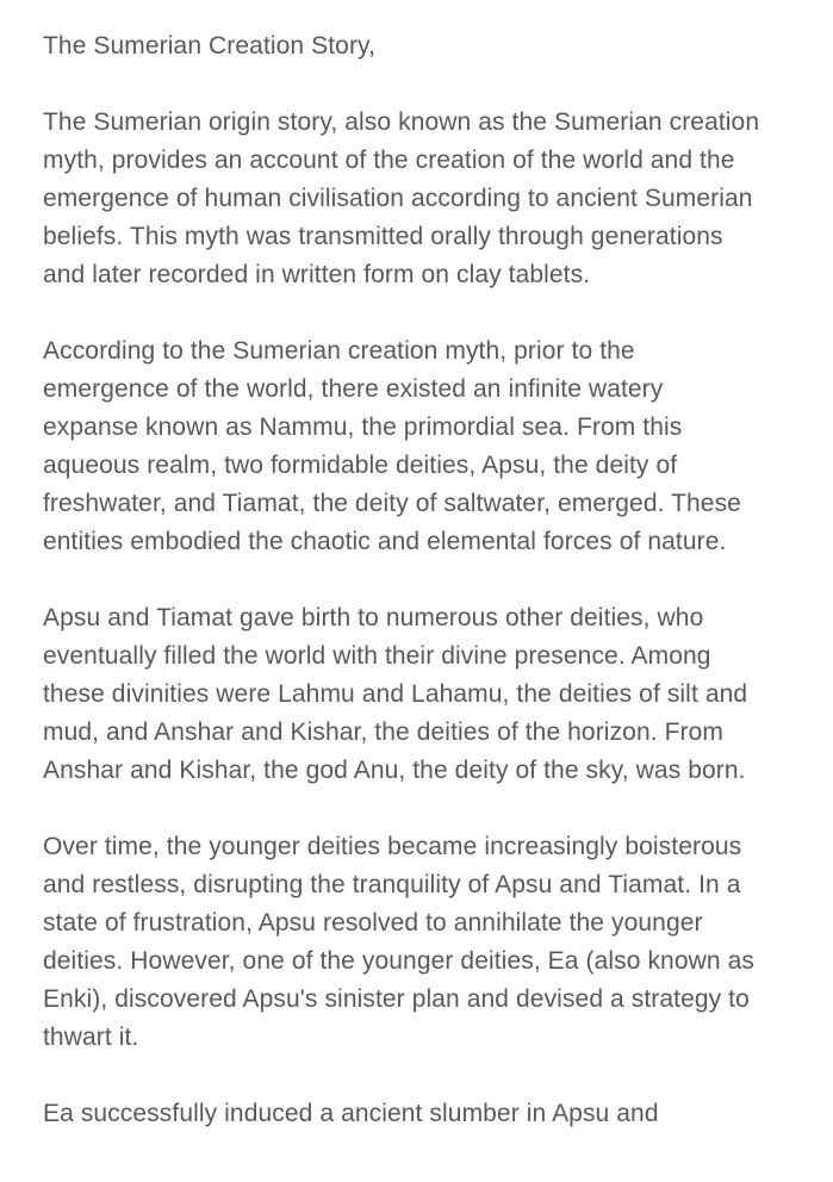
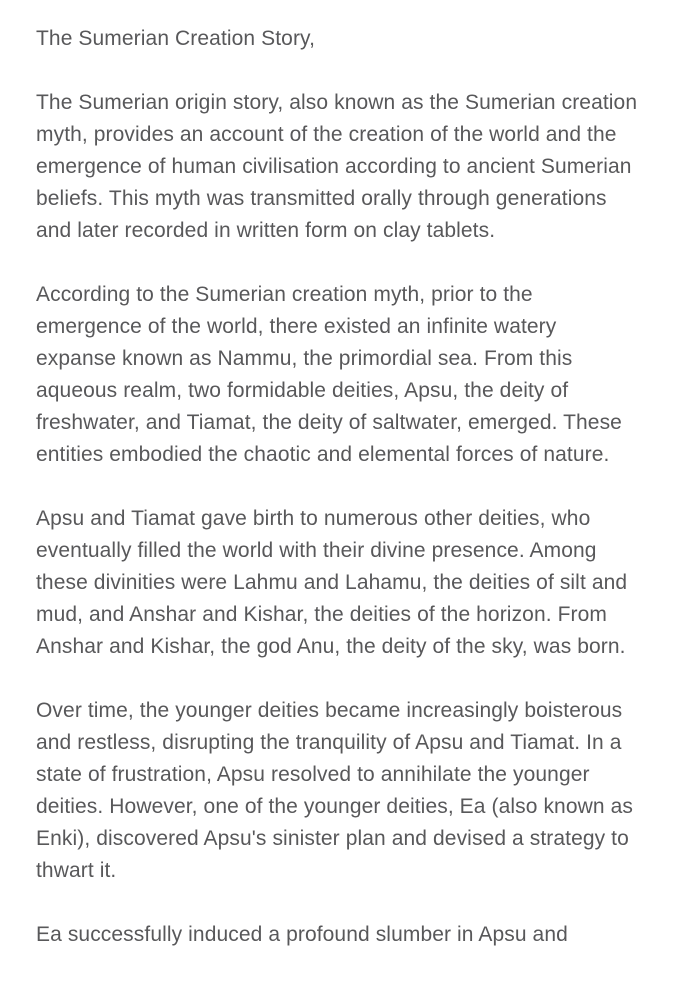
  The Sumerian Creation Story,
  The Sumerian origin story, also known as the Sumerian creation
  myth, provides an account of the creation of the world and the
  emergence of human civilisation according to ancient Sumerian
  beliefs. This myth was transmitted orally through generations
  and later recorded in written form on clay tablets.
  According to the Sumerian creation myth, prior to the
  emergence of the world, there existed an infinite watery
  expanse known as Nammu, the primordial sea. From this
  aqueous realm, two formidable deities, Apsu, the deity of
  freshwater, and Tiamat, the deity of saltwater, emerged. These
  entities embodied the chaotic and elemental forces of nature.
  Apsu and Tiamat gave birth to numerous other deities, who
  eventually filled the world with their divine presence. Among
  these divinities were Lahmu and Lahamu, the deities of silt and
  mud, and Anshar and Kishar, the deities of the horizon. From
  Anshar and Kishar, the god Anu, the deity of the sky, was born.
  Over time, the younger deities became increasingly boisterous
  and restless, disrupting the tranquility of Apsu and Tiamat. In a
  state of frustration, Apsu resolved to annihilate the younger
  deities. However, one of the younger deities, Ea (also known as
  Enki), discovered Apsu's sinister plan and devised a strategy to
  thwart it.
- Ea successfully induced a ancient slumber in Apsu and
+ Ea successfully induced a profound slumber in Apsu and
